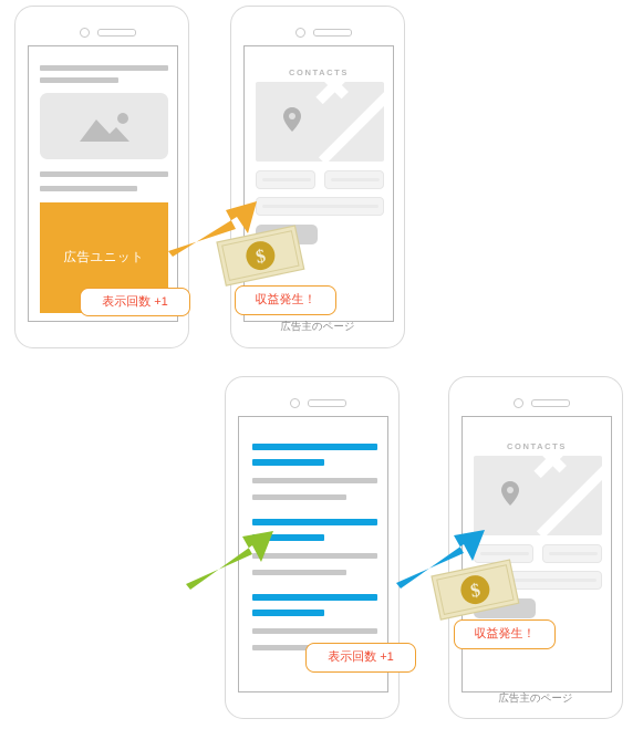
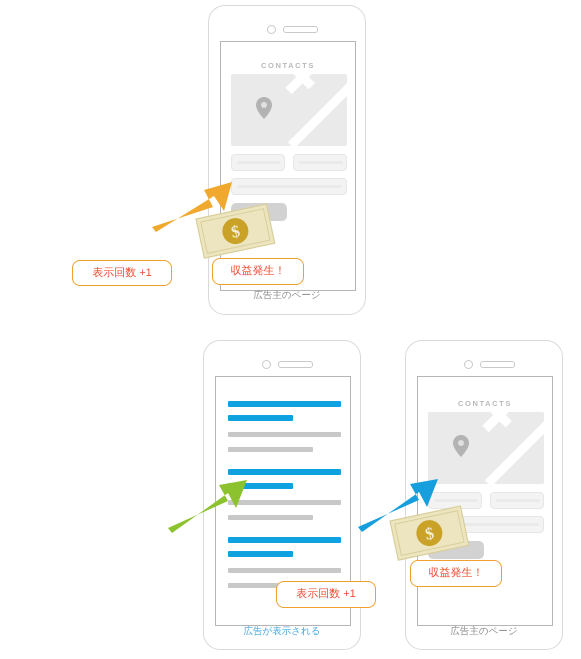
- 広告ユニット
  表示回数 +1
  CONTACTS
  収益発生！
  広告主のページ
  表示回数 +1
+ 広告が表示される
  CONTACTS
  収益発生！
  広告主のページ
